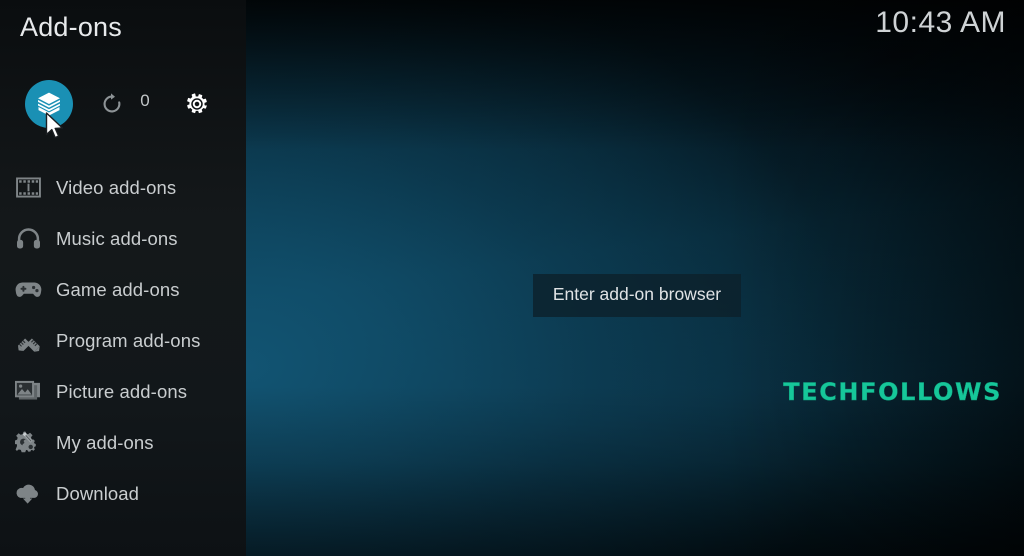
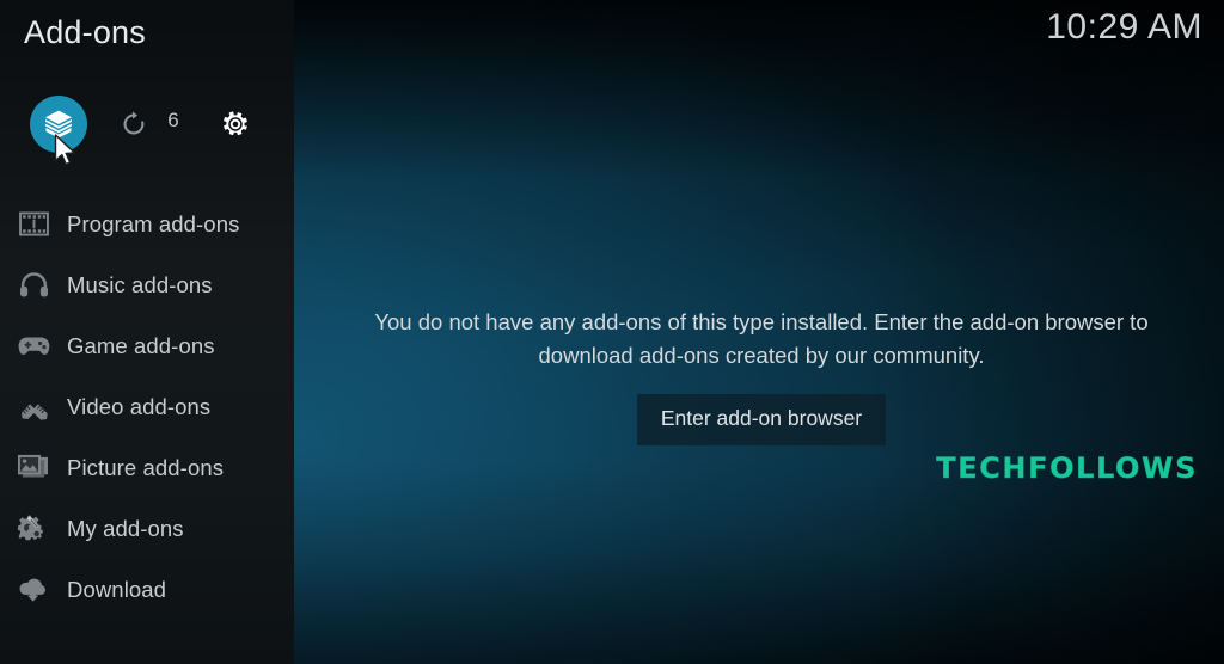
- 10:43 AM
+ 10:29 AM
+ You do not have any add-ons of this type installed. Enter the add-on browser to download add-ons created by our community.
  Enter add-on browser
  TECHFOLLOWS
  Add-ons
- 0
+ 6
- Video add-ons
+ Program add-ons
  Music add-ons
  Game add-ons
- Program add-ons
+ Video add-ons
  Picture add-ons
  My add-ons
  Download
